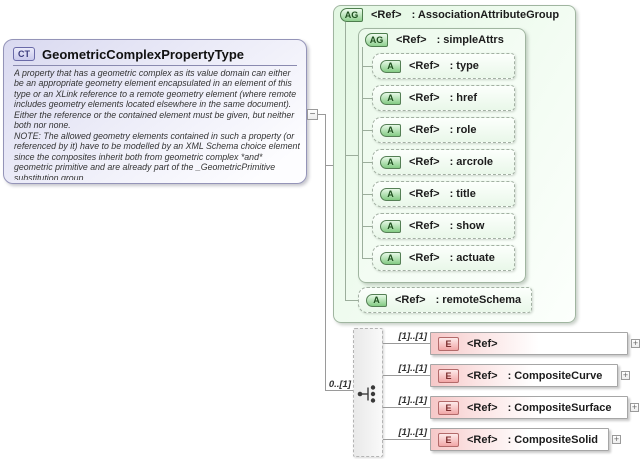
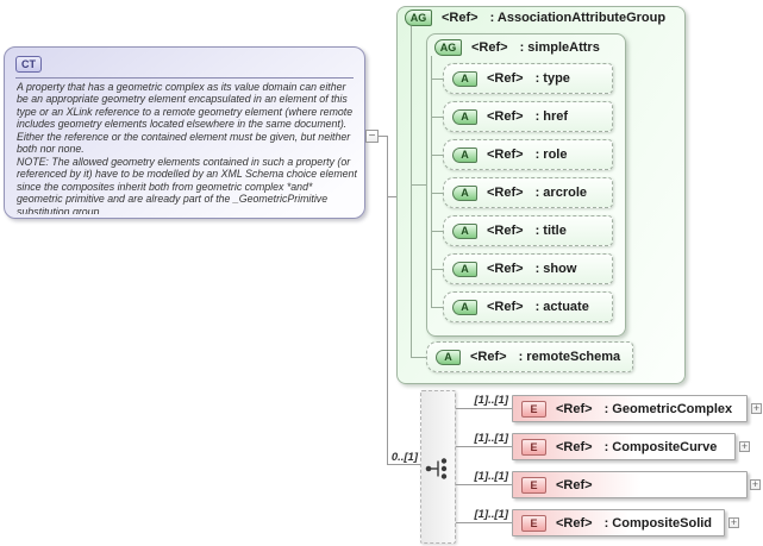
  CT
- GeometricComplexPropertyType
  A property that has a geometric complex as its value domain can either
  be an appropriate geometry element encapsulated in an element of this
  type or an XLink reference to a remote geometry element (where remote
  includes geometry elements located elsewhere in the same document).
  Either the reference or the contained element must be given, but neither
  both nor none.
  NOTE: The allowed geometry elements contained in such a property (or
  referenced by it) have to be modelled by an XML Schema choice element
  since the composites inherit both from geometric complex *and*
  geometric primitive and are already part of the _GeometricPrimitive
  substitution group.
  −
  AG
  <Ref>
  : AssociationAttributeGroup
  AG
  <Ref>
  : simpleAttrs
  A
  <Ref>
  : type
  A
  <Ref>
  : href
  A
  <Ref>
  : role
  A
  <Ref>
  : arcrole
  A
  <Ref>
  : title
  A
  <Ref>
  : show
  A
  <Ref>
  : actuate
  A
  <Ref>
  : remoteSchema
  0..[1]
  [1]..[1]
  E
  <Ref>
+ : GeometricComplex
  +
  [1]..[1]
  E
  <Ref>
  : CompositeCurve
  +
  [1]..[1]
  E
  <Ref>
- : CompositeSurface
  +
  [1]..[1]
  E
  <Ref>
  : CompositeSolid
  +
